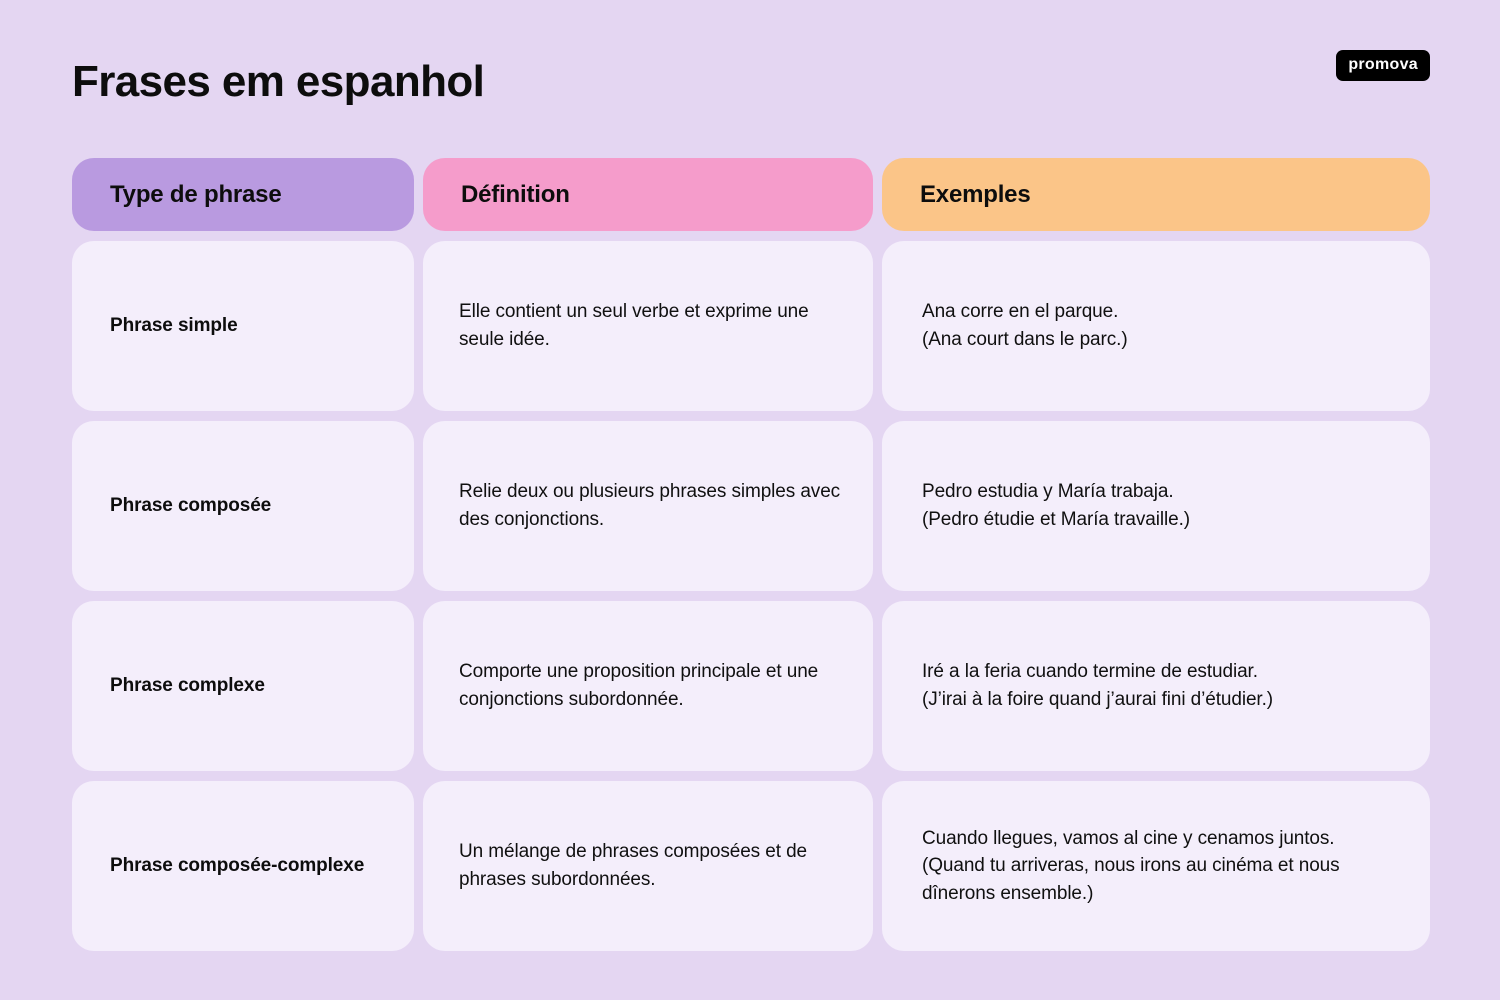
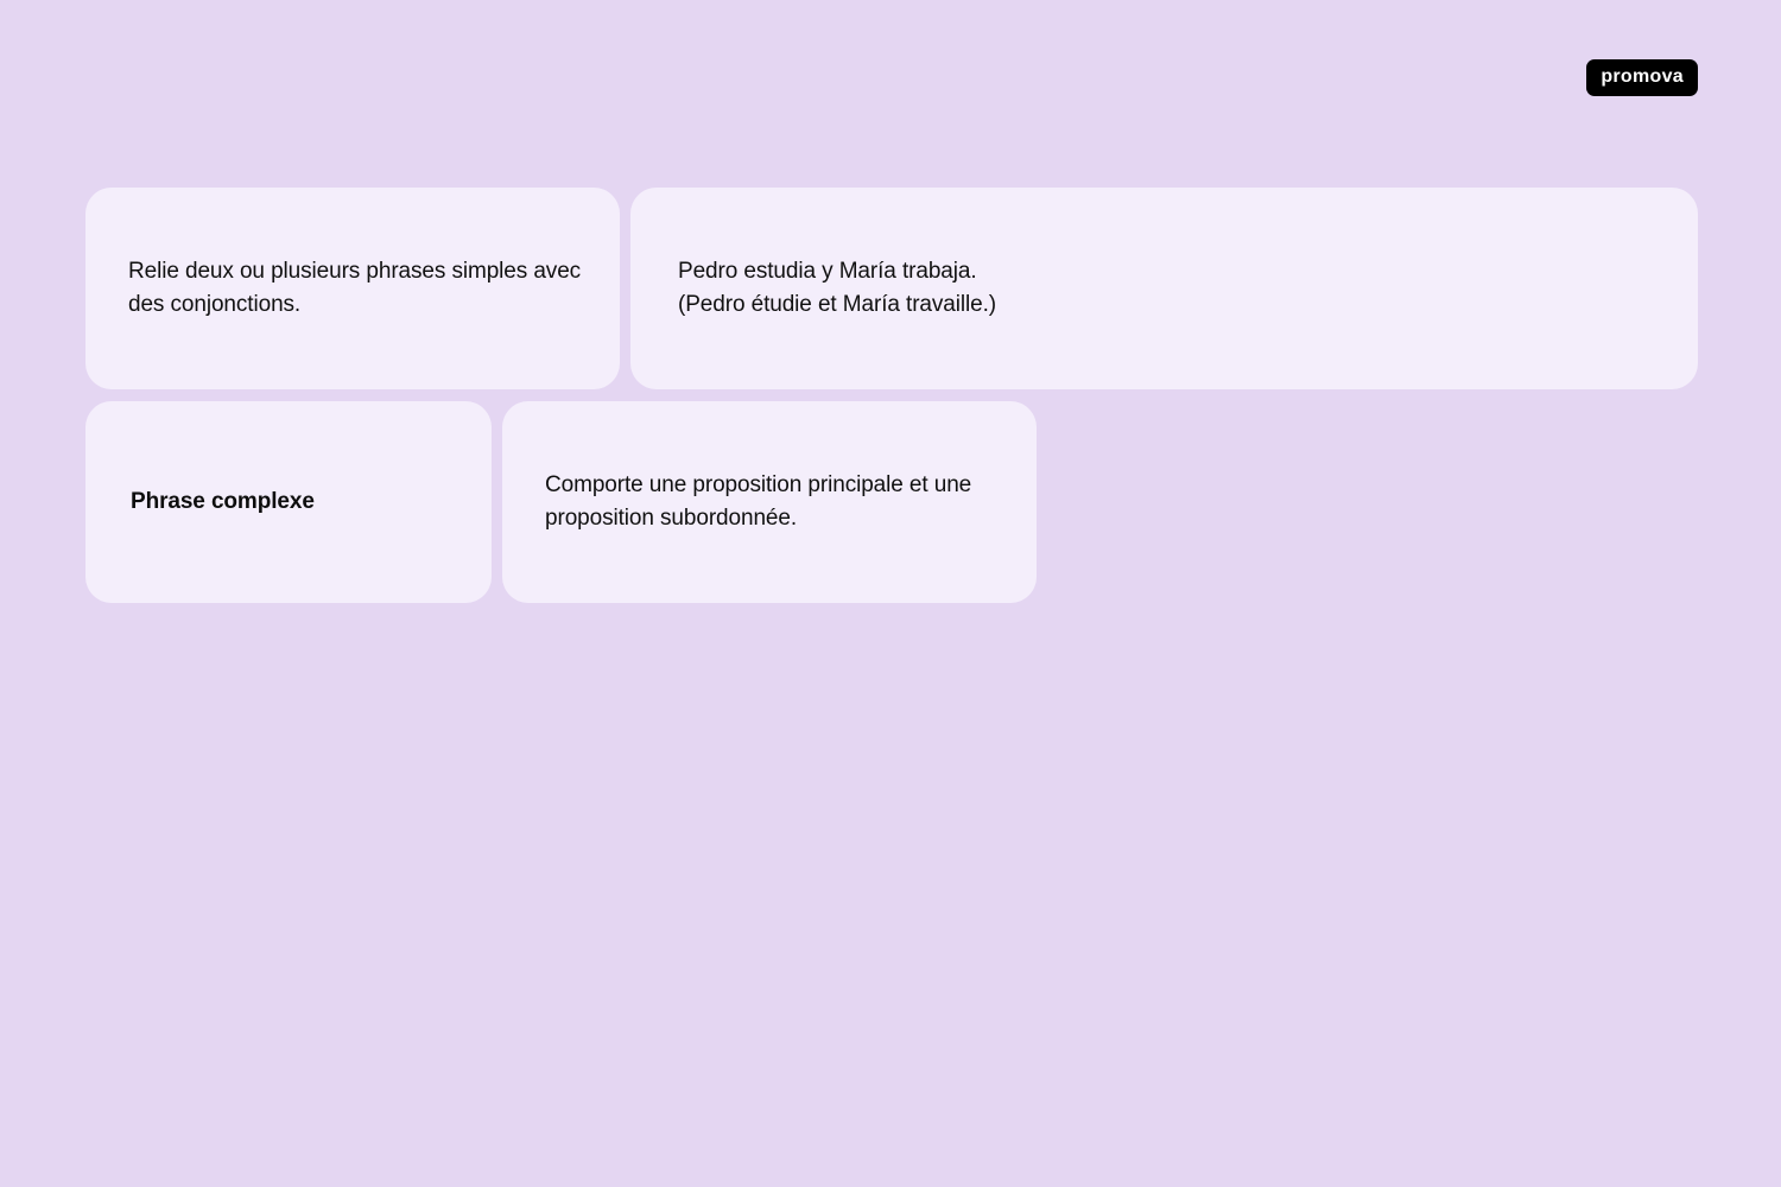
- Frases em espanhol
  promova
- Type de phrase
- Définition
- Exemples
- Phrase simple
- Elle contient un seul verbe et exprime une seule idée.
- Ana corre en el parque.
- (Ana court dans le parc.)
- Phrase composée
  Relie deux ou plusieurs phrases simples avec des conjonctions.
  Pedro estudia y María trabaja.
  (Pedro étudie et María travaille.)
  Phrase complexe
- Comporte une proposition principale et une conjonctions subordonnée.
+ Comporte une proposition principale et une proposition subordonnée.
- Iré a la feria cuando termine de estudiar.
- (J’irai à la foire quand j’aurai fini d’étudier.)
- Phrase composée-complexe
- Un mélange de phrases composées et de phrases subordonnées.
- Cuando llegues, vamos al cine y cenamos juntos. (Quand tu arriveras, nous irons au cinéma et nous dînerons ensemble.)
